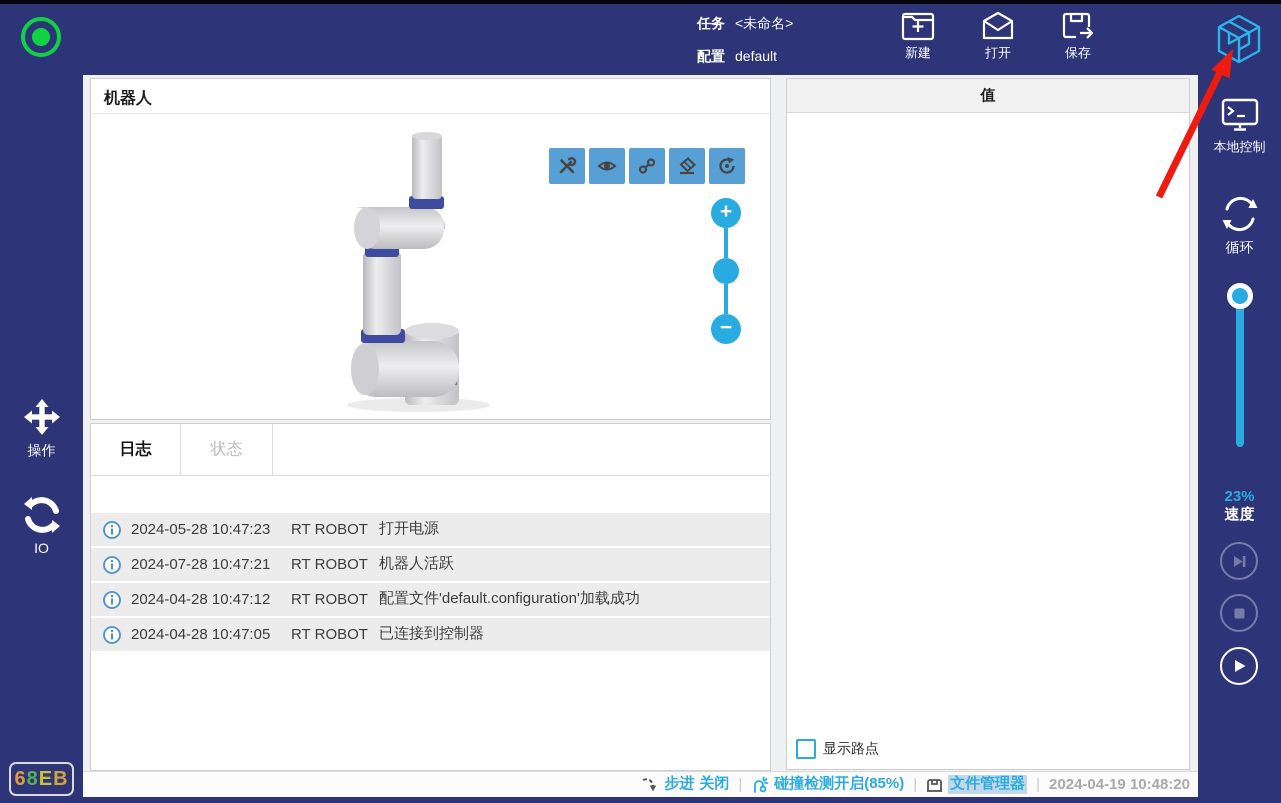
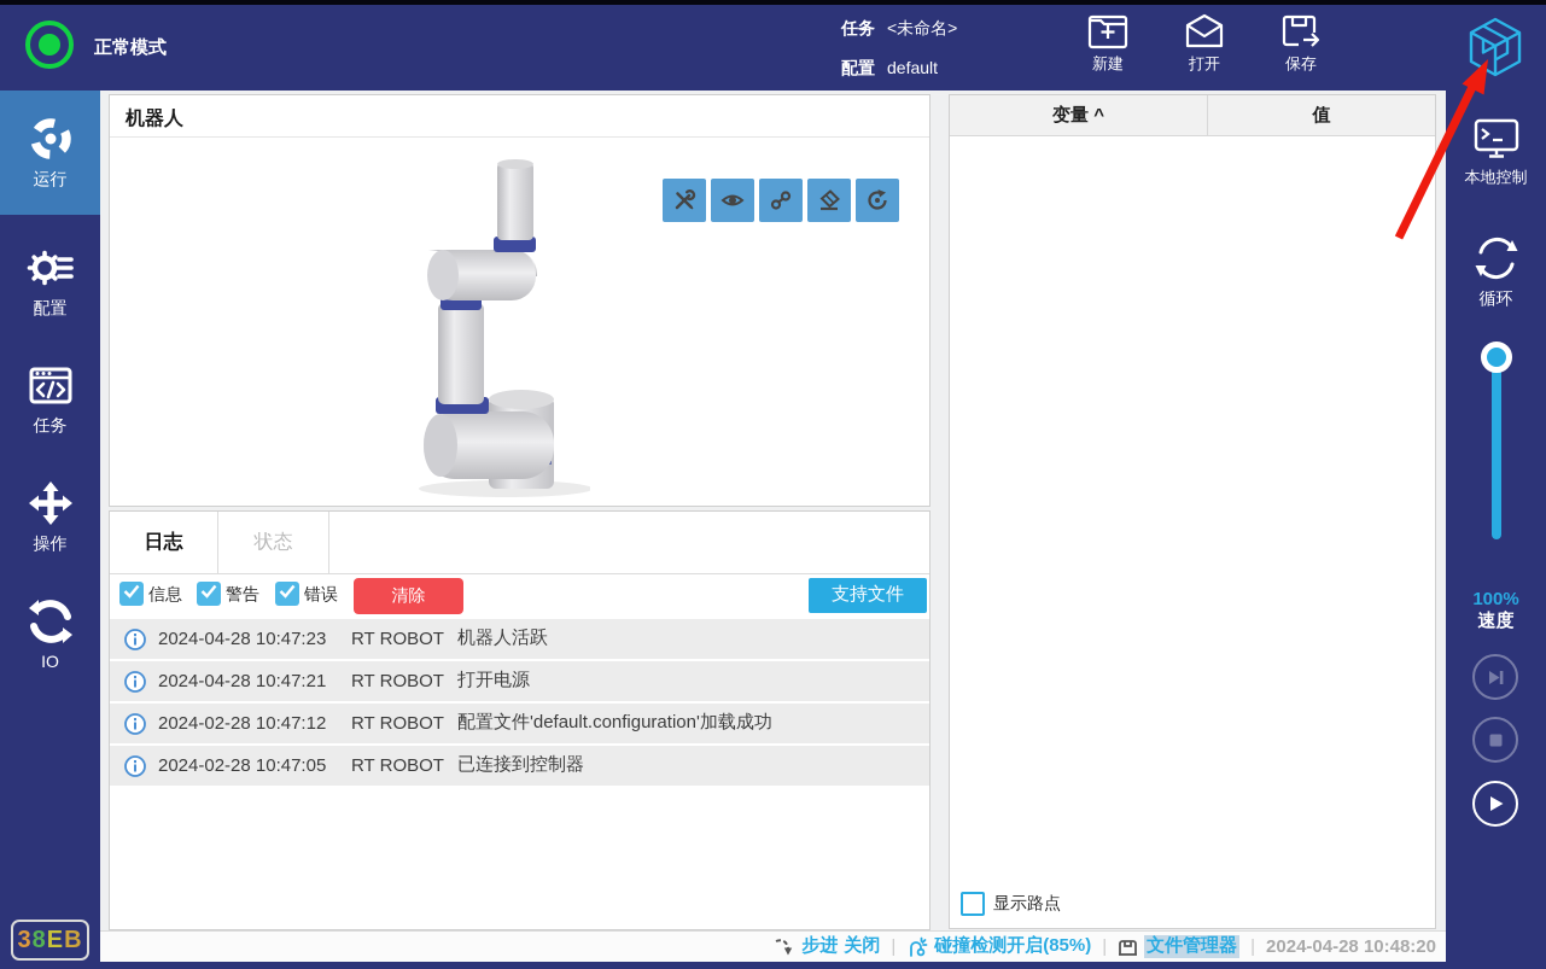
+ 正常模式
  任务 <未命名>
  配置 default
  新建
  打开
  保存
+ 运行
+ 配置
+ 任务
  操作
  IO
- 68EB
+ 38EB
  机器人
- +
- −
  日志
  状态
+ 信息
+ 警告
+ 错误
+ 清除
+ 支持文件
- 2024-05-28 10:47:23
+ 2024-04-28 10:47:23
  RT ROBOT
- 打开电源
+ 机器人活跃
- 2024-07-28 10:47:21
+ 2024-04-28 10:47:21
  RT ROBOT
- 机器人活跃
+ 打开电源
- 2024-04-28 10:47:12
+ 2024-02-28 10:47:12
  RT ROBOT
  配置文件'default.configuration'加载成功
- 2024-04-28 10:47:05
+ 2024-02-28 10:47:05
  RT ROBOT
  已连接到控制器
+ 变量 ^
  值
  显示路点
  步进
  关闭
  |
  碰撞检测开启(85%)
  |
  文件管理器
  |
- 2024-04-19 10:48:20
+ 2024-04-28 10:48:20
  本地控制
  循环
- 23%
+ 100%
  速度
